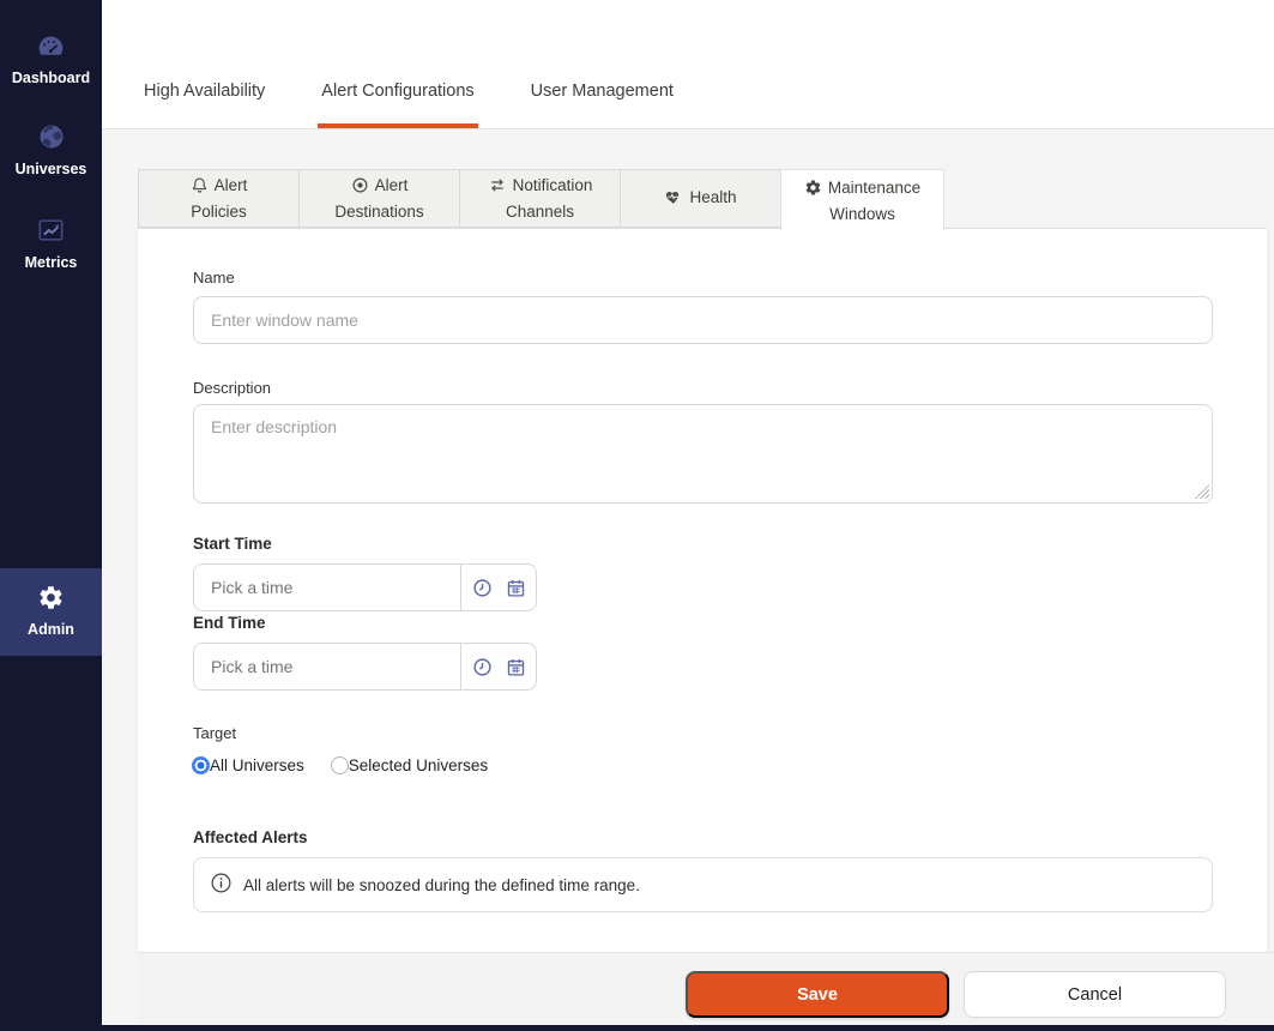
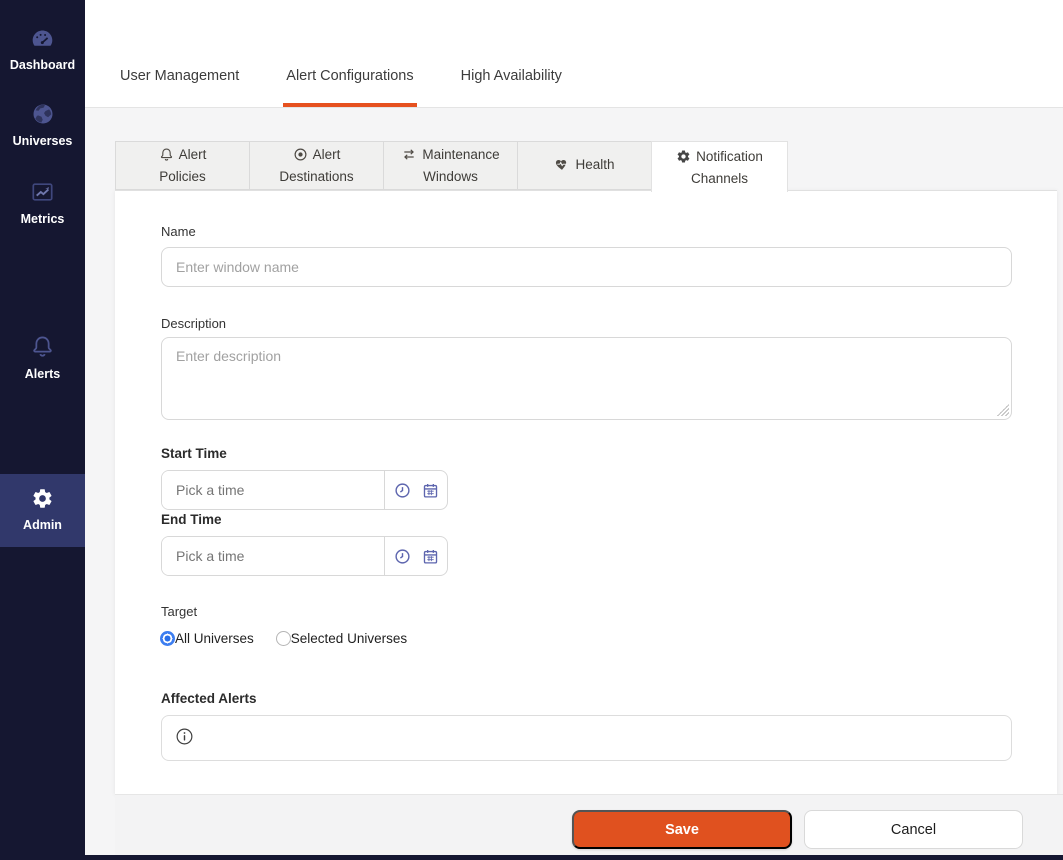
  Dashboard
  Universes
  Metrics
+ Alerts
  Admin
- High Availability
+ User Management
  Alert Configurations
- User Management
+ High Availability
  Alert Policies
  Alert Destinations
- Notification Channels
+ Maintenance Windows
  Health
- Maintenance Windows
+ Notification Channels
  Name
  Enter window name
  Description
  Enter description
  Start Time
  Pick a time
  End Time
  Pick a time
  Target
  All Universes
  Selected Universes
  Affected Alerts
- All alerts will be snoozed during the defined time range.
  Save
  Cancel
